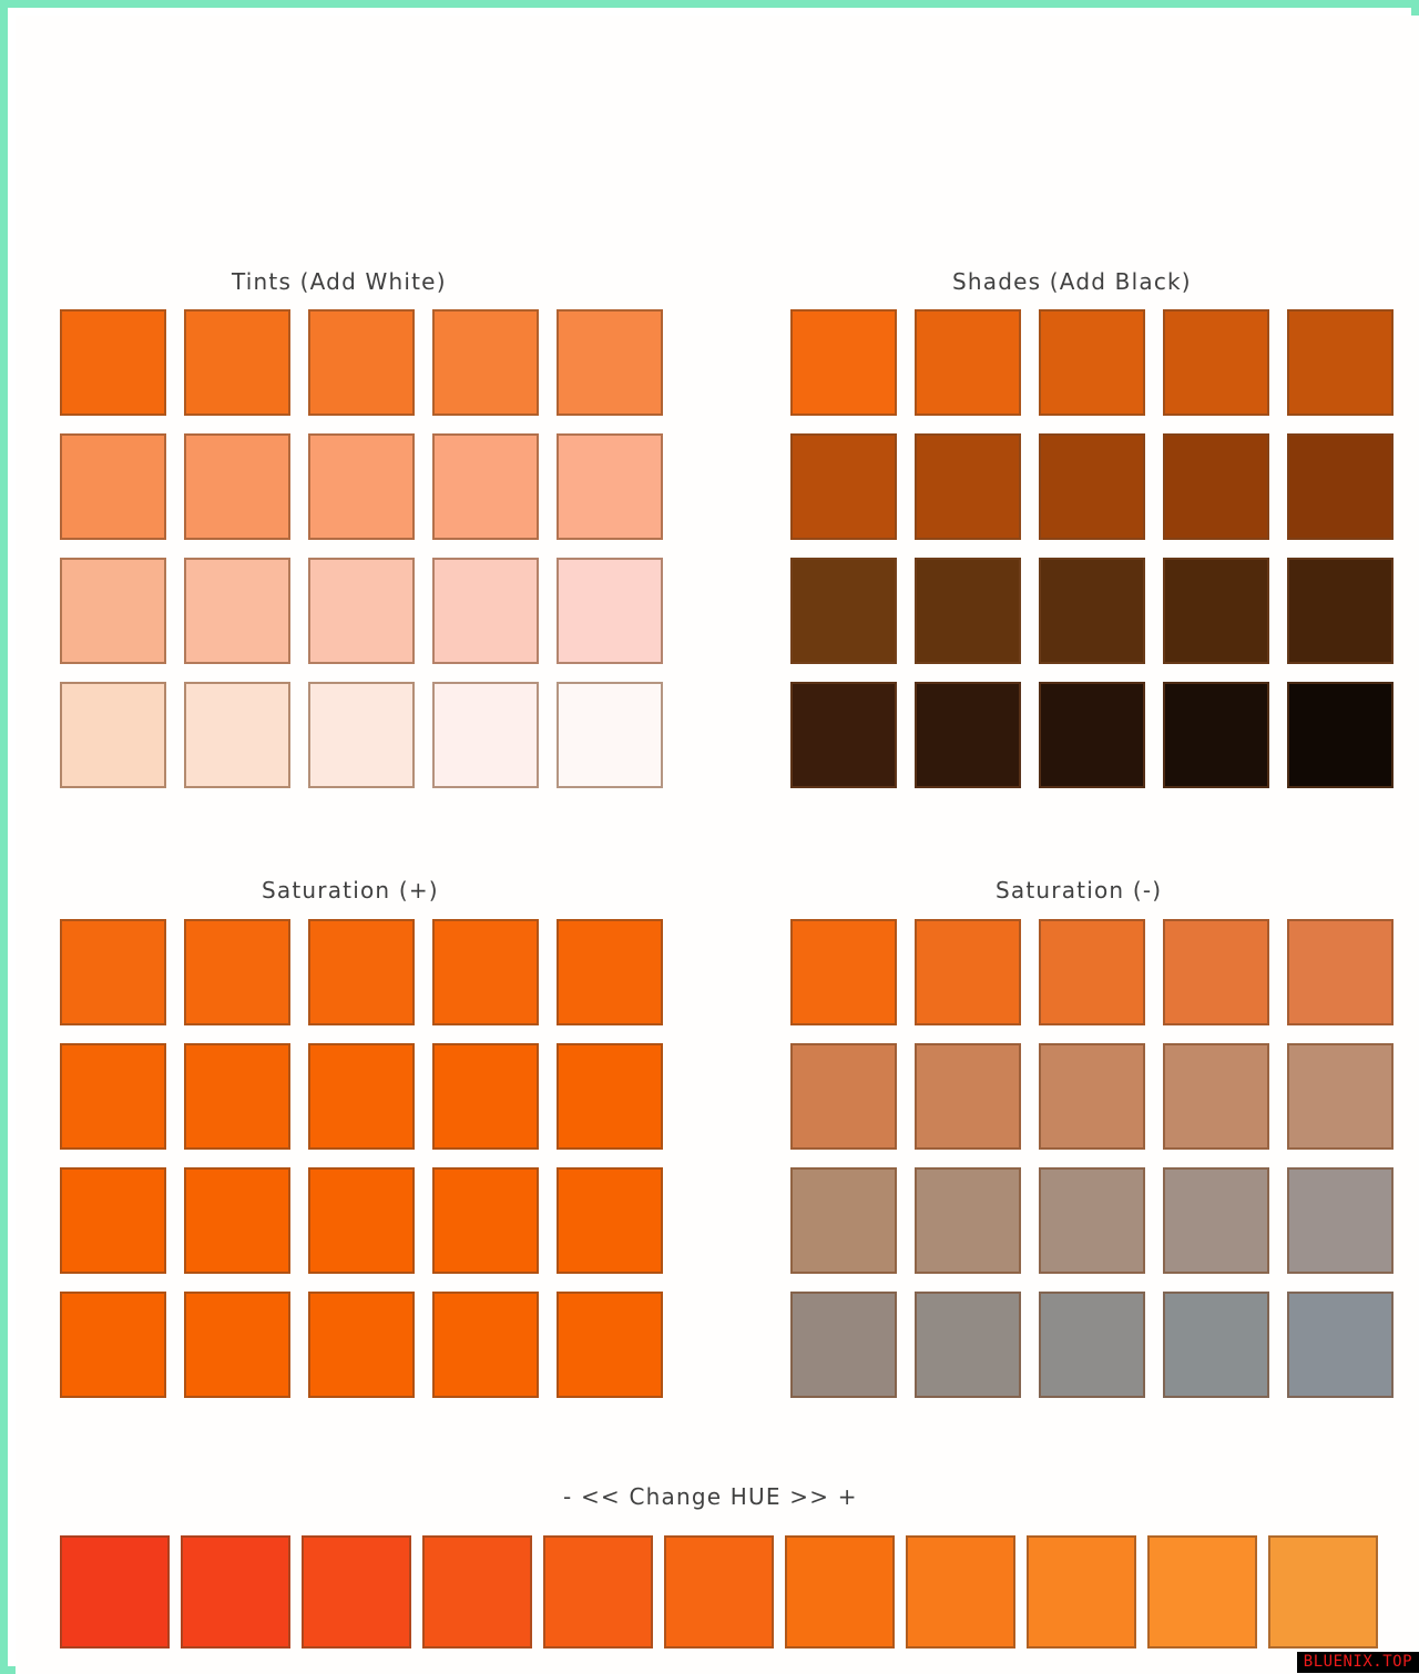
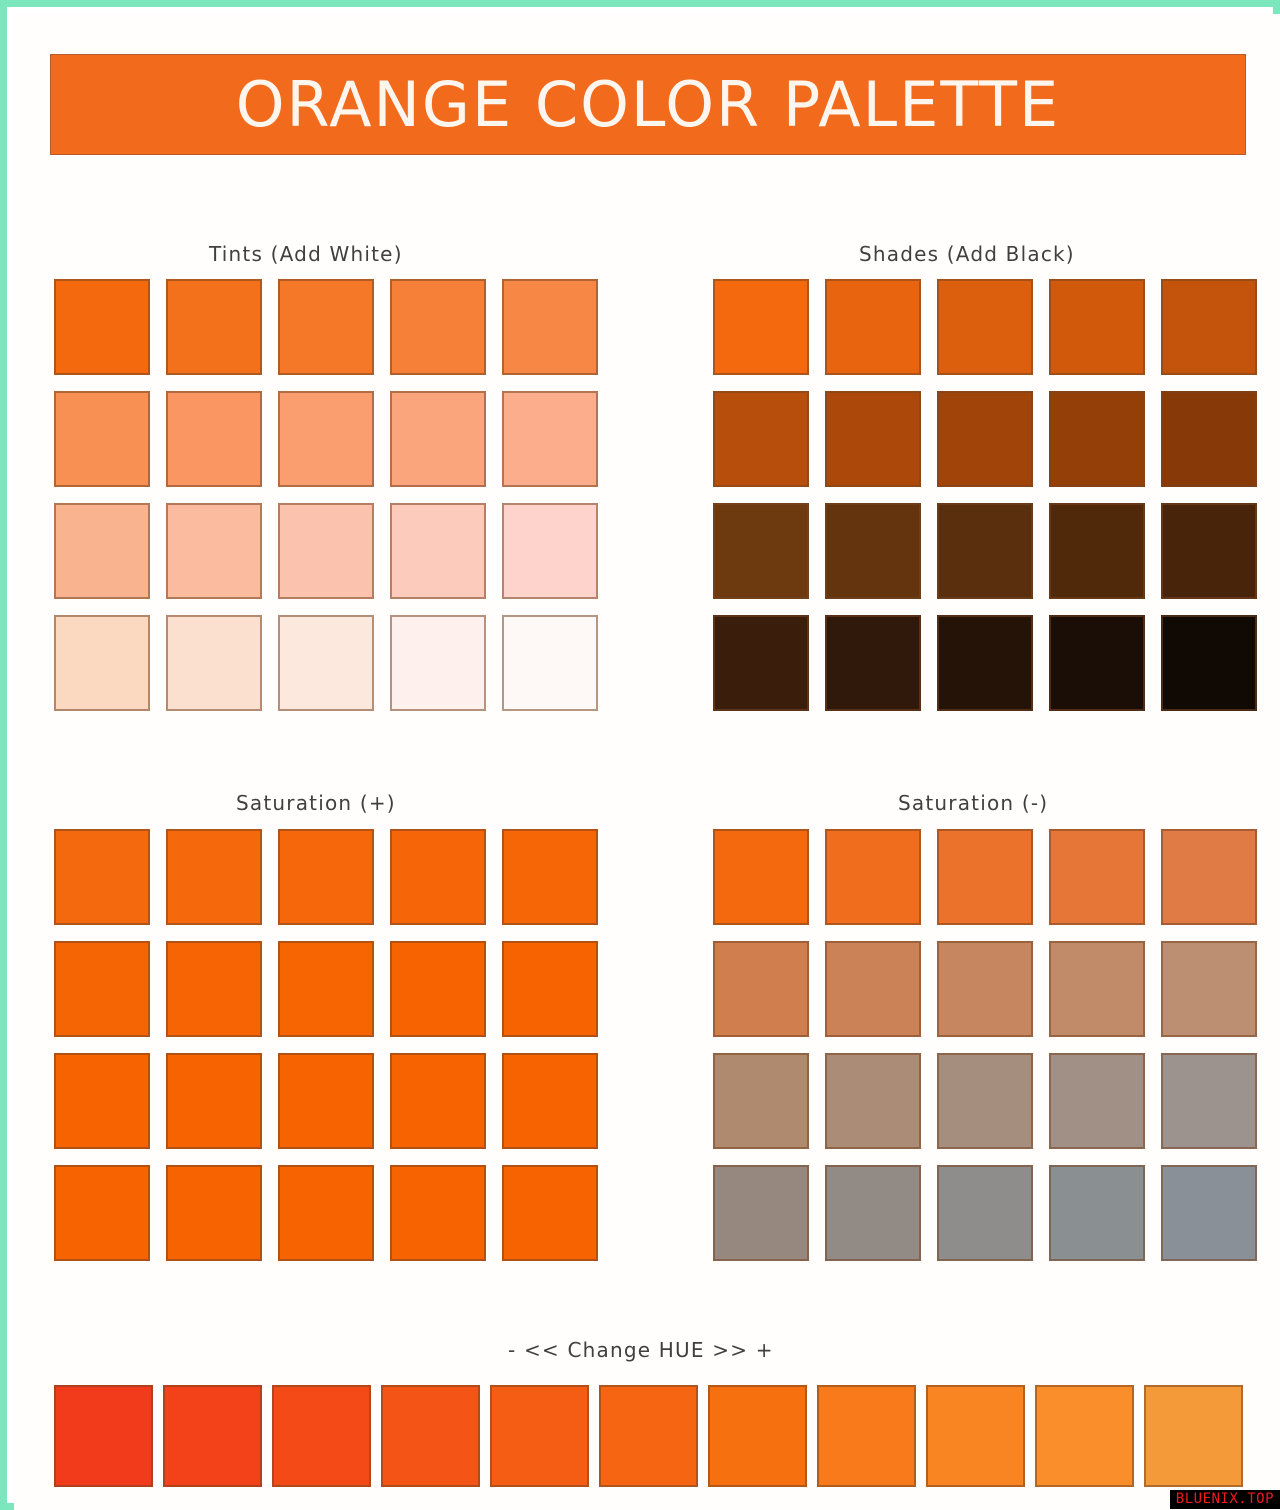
+ ORANGE COLOR PALETTE
  Tints (Add White)
  Shades (Add Black)
  Saturation (+)
  Saturation (-)
  - << Change HUE >> +
  BLUENIX.TOP
